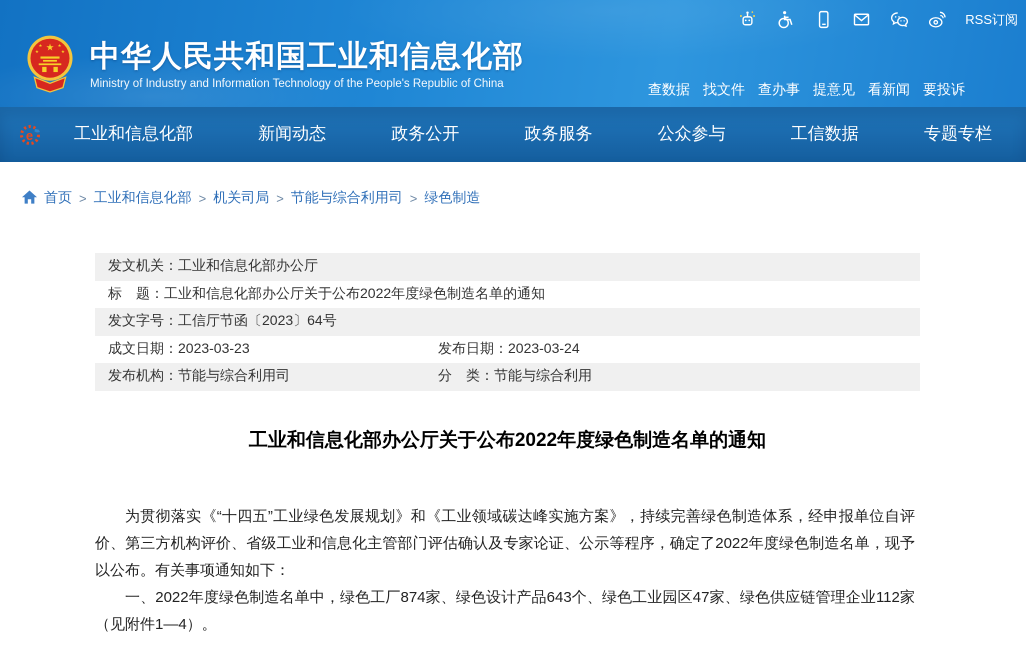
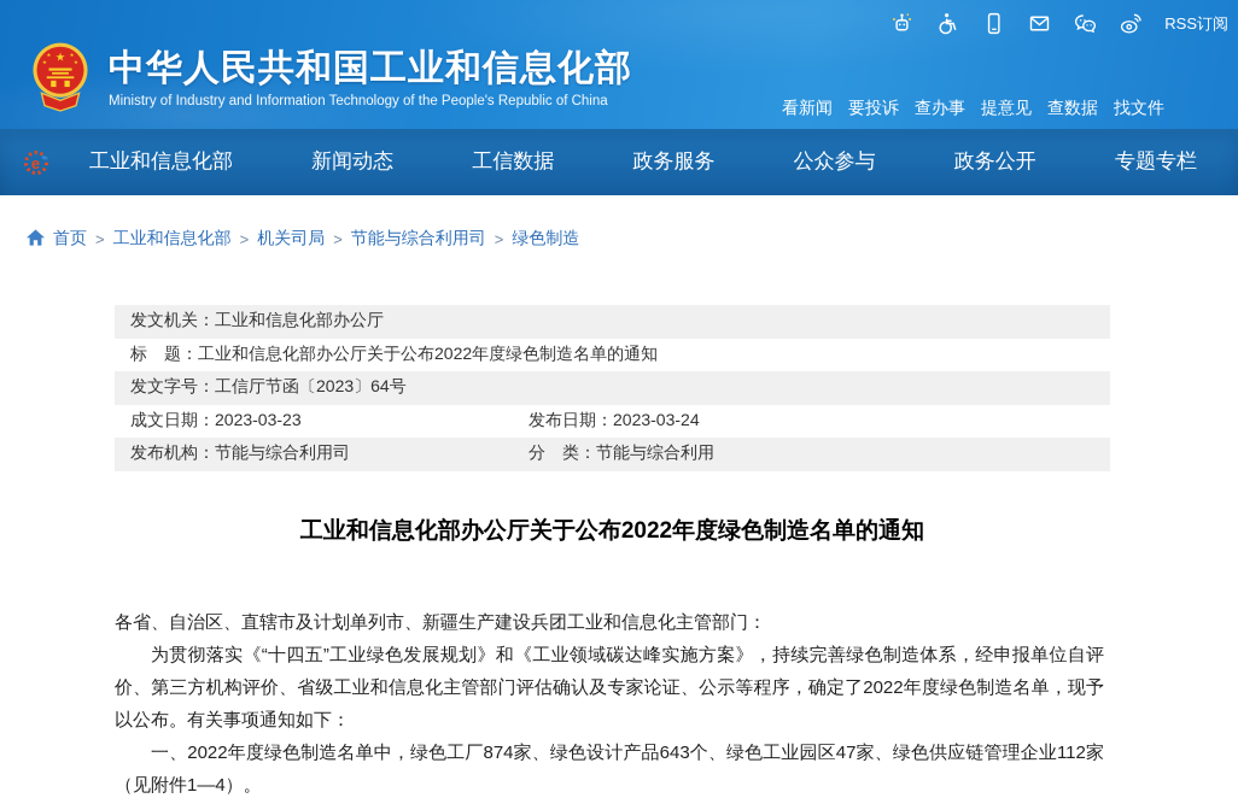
  ★
  中华人民共和国工业和信息化部
  Ministry of Industry and Information Technology of the People's Republic of China
  RSS订阅
- 查数据
+ 看新闻
- 找文件
+ 要投诉
  查办事
  提意见
- 看新闻
+ 查数据
- 要投诉
+ 找文件
  e
  工业和信息化部
  新闻动态
- 政务公开
+ 工信数据
  政务服务
  公众参与
- 工信数据
+ 政务公开
  专题专栏
  首页
  >
  工业和信息化部
  >
  机关司局
  >
  节能与综合利用司
  >
  绿色制造
  发文机关：
  工业和信息化部办公厅
  标 题：
  工业和信息化部办公厅关于公布2022年度绿色制造名单的通知
  发文字号：
  工信厅节函〔2023〕64号
  成文日期：
  2023-03-23
  发布日期：
  2023-03-24
  发布机构：
  节能与综合利用司
  分 类：
  节能与综合利用
  工业和信息化部办公厅关于公布2022年度绿色制造名单的通知
+ 各省、自治区、直辖市及计划单列市、新疆生产建设兵团工业和信息化主管部门：
  为贯彻落实《“十四五”工业绿色发展规划》和《工业领域碳达峰实施方案》，持续完善绿色制造体系，经申报单位自评价、第三方机构评价、省级工业和信息化主管部门评估确认及专家论证、公示等程序，确定了2022年度绿色制造名单，现予以公布。有关事项通知如下：
  一、2022年度绿色制造名单中，绿色工厂874家、绿色设计产品643个、绿色工业园区47家、绿色供应链管理企业112家（见附件1—4）。
